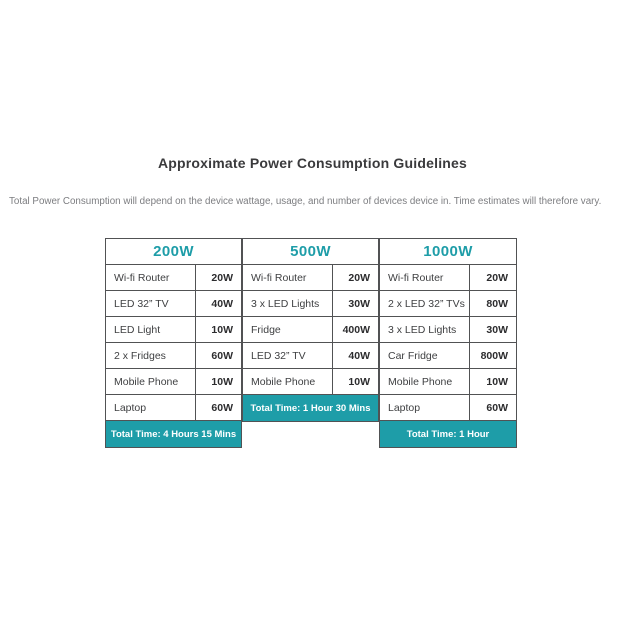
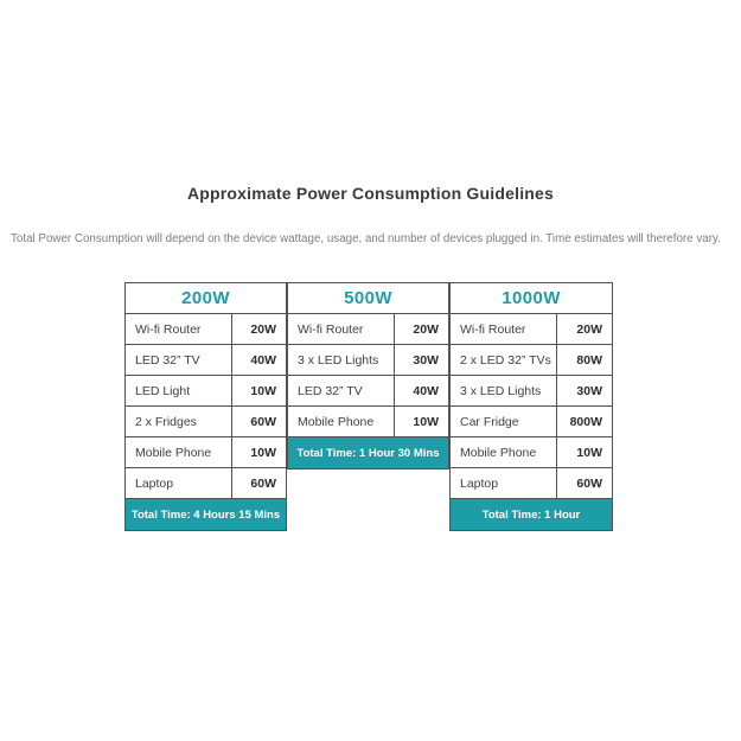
  Approximate Power Consumption Guidelines
- Total Power Consumption will depend on the device wattage, usage, and number of devices device in. Time estimates will therefore vary.
+ Total Power Consumption will depend on the device wattage, usage, and number of devices plugged in. Time estimates will therefore vary.
  200W
  Wi-fi Router	20W
  LED 32” TV	40W
  LED Light	10W
  2 x Fridges	60W
  Mobile Phone	10W
  Laptop	60W
  Total Time: 4 Hours 15 Mins
  500W
  Wi-fi Router	20W
  3 x LED Lights	30W
- Fridge	400W
  LED 32” TV	40W
  Mobile Phone	10W
  Total Time: 1 Hour 30 Mins
  1000W
  Wi-fi Router	20W
  2 x LED 32” TVs	80W
  3 x LED Lights	30W
  Car Fridge	800W
  Mobile Phone	10W
  Laptop	60W
  Total Time: 1 Hour
